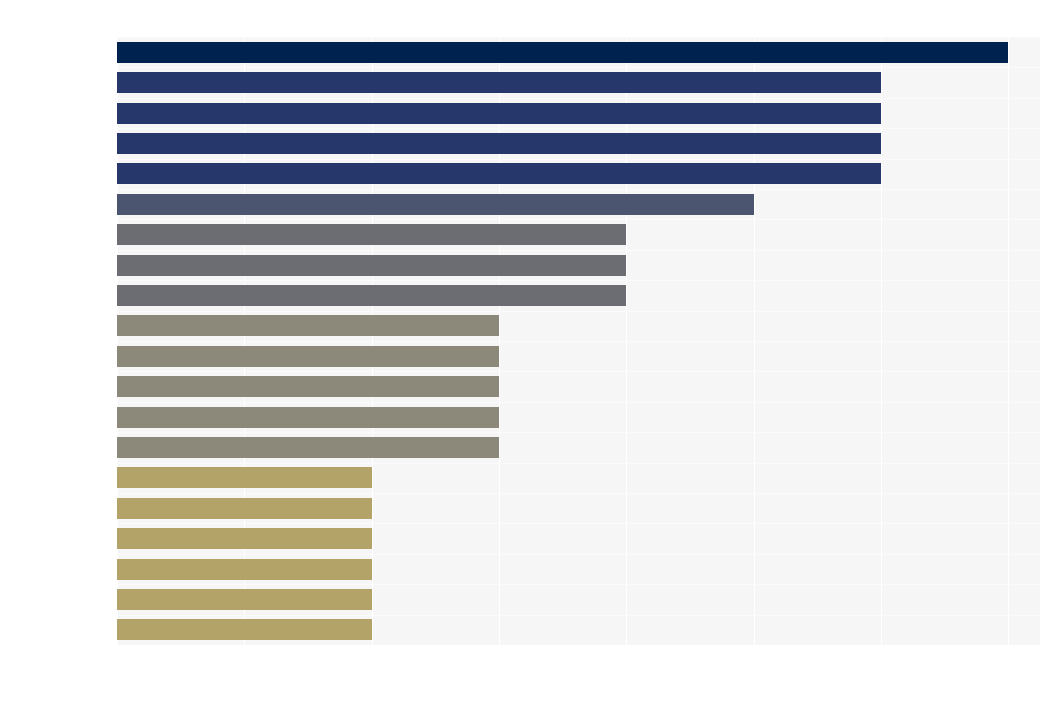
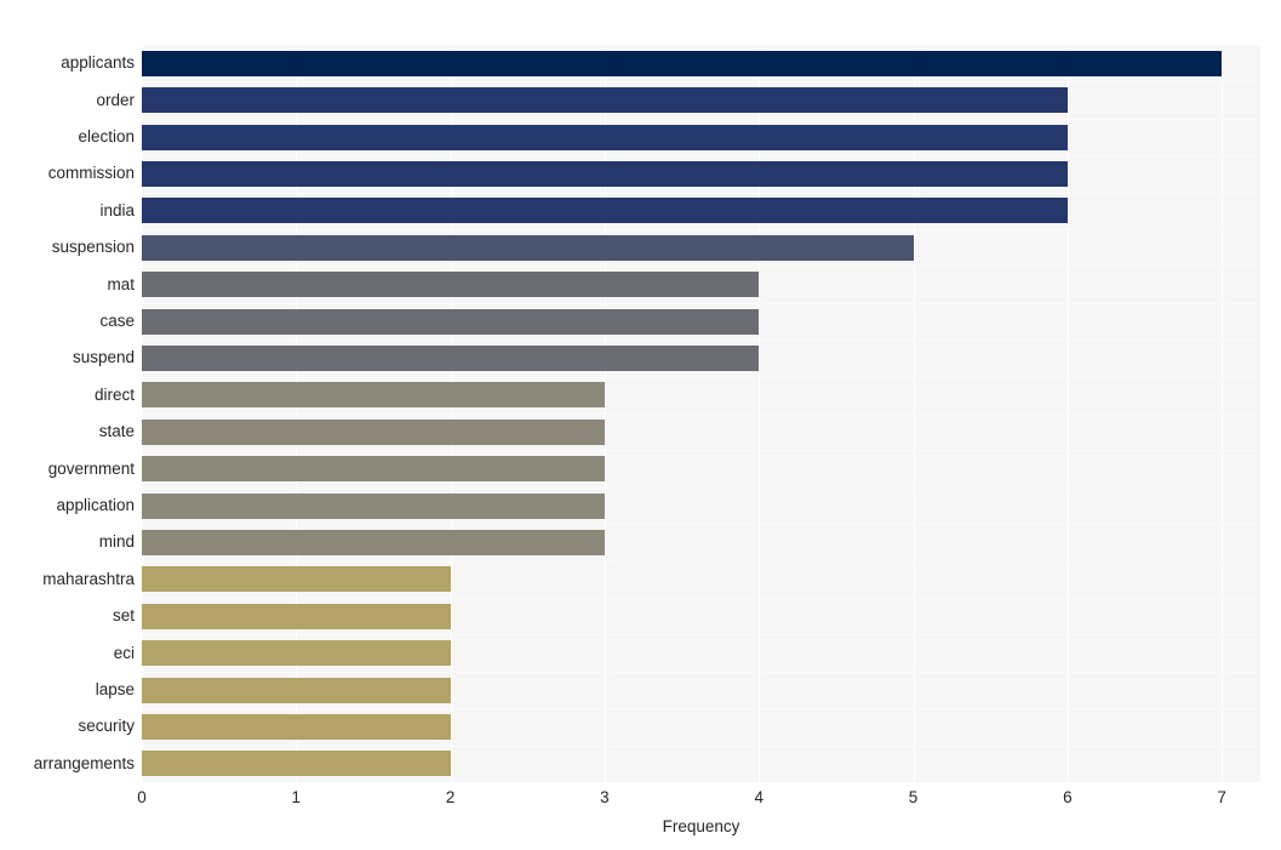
+ applicants
+ order
+ election
+ commission
+ india
+ suspension
+ mat
+ case
+ suspend
+ direct
+ state
+ government
+ application
+ mind
+ maharashtra
+ set
+ eci
+ lapse
+ security
+ arrangements
+ 0
+ 1
+ 2
+ 3
+ 4
+ 5
+ 6
+ 7
+ Frequency
